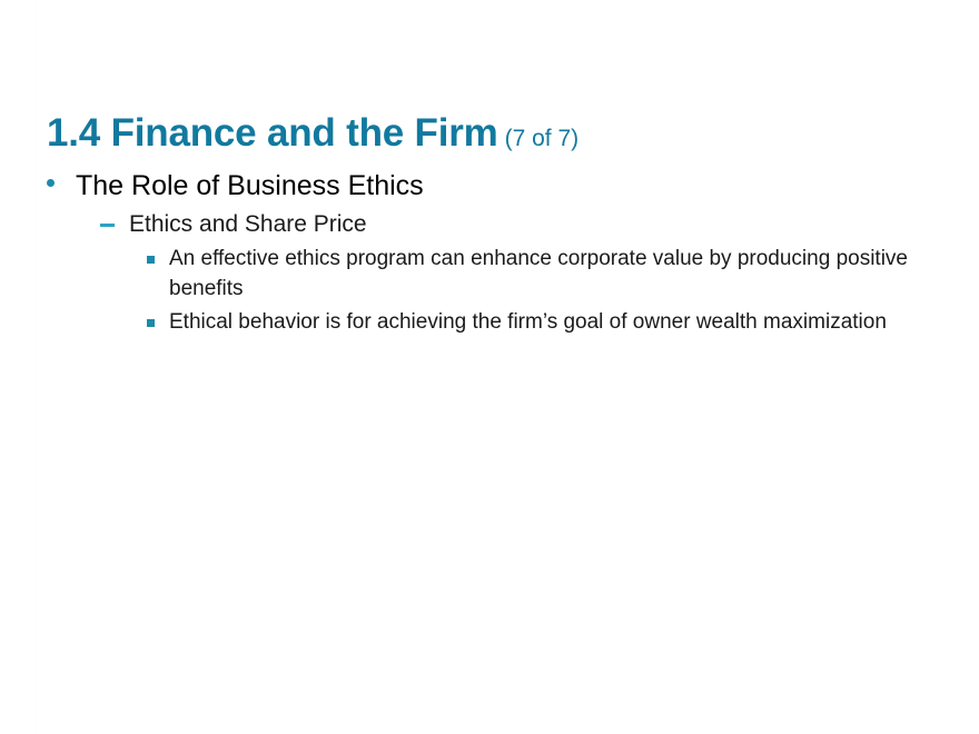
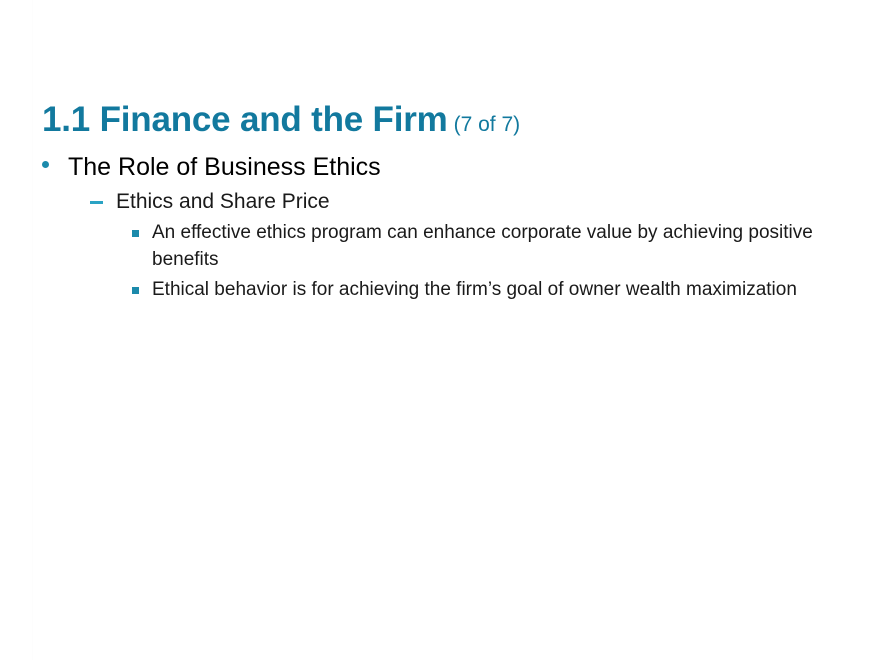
- 1.4 Finance and the Firm (7 of 7)
+ 1.1 Finance and the Firm (7 of 7)
  The Role of Business Ethics
  Ethics and Share Price
- An effective ethics program can enhance corporate value by producing positive benefits
+ An effective ethics program can enhance corporate value by achieving positive benefits
  Ethical behavior is for achieving the firm’s goal of owner wealth maximization
